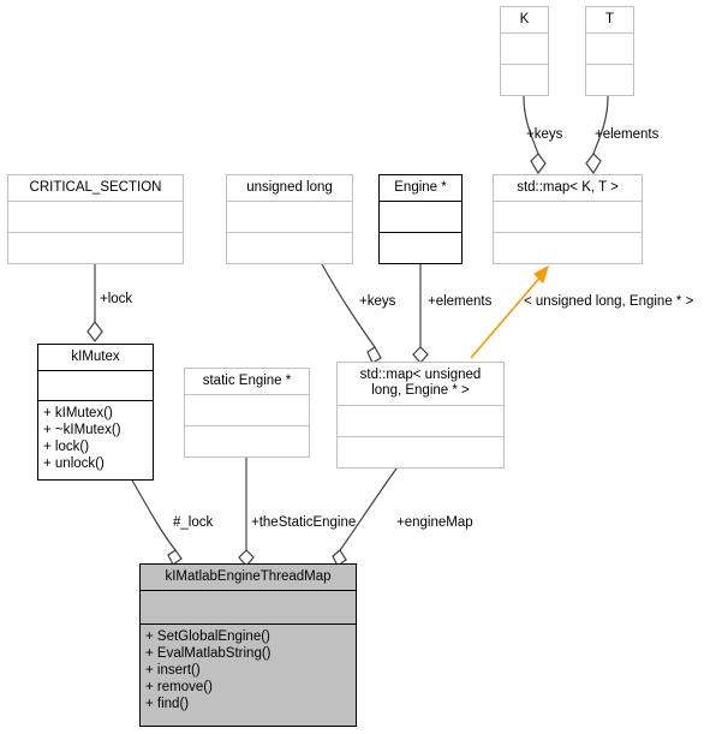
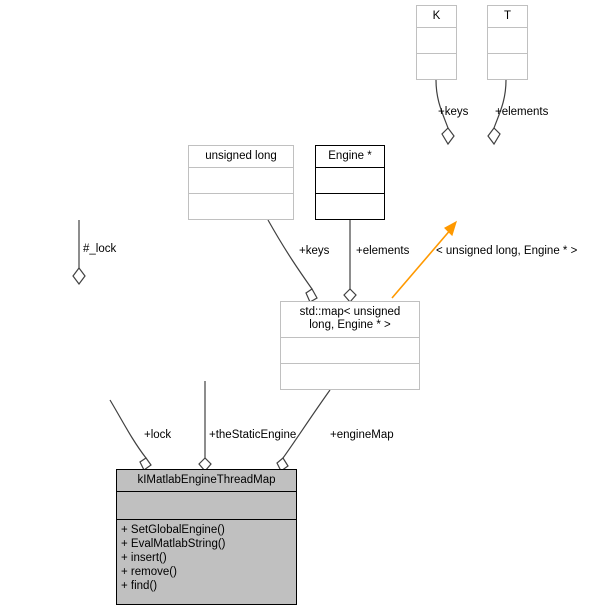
  K
  T
- CRITICAL_SECTION
  unsigned long
  Engine *
- std::map< K, T >
- kIMutex
- + kIMutex()
- + ~kIMutex()
- + lock()
- + unlock()
- static Engine *
  std::map< unsigned
  long, Engine * >
  kIMatlabEngineThreadMap
  + SetGlobalEngine()
  + EvalMatlabString()
  + insert()
  + remove()
  + find()
  +keys
  +elements
- +lock
+ #_lock
  +keys
  +elements
  < unsigned long, Engine * >
- #_lock
+ +lock
  +theStaticEngine
  +engineMap
